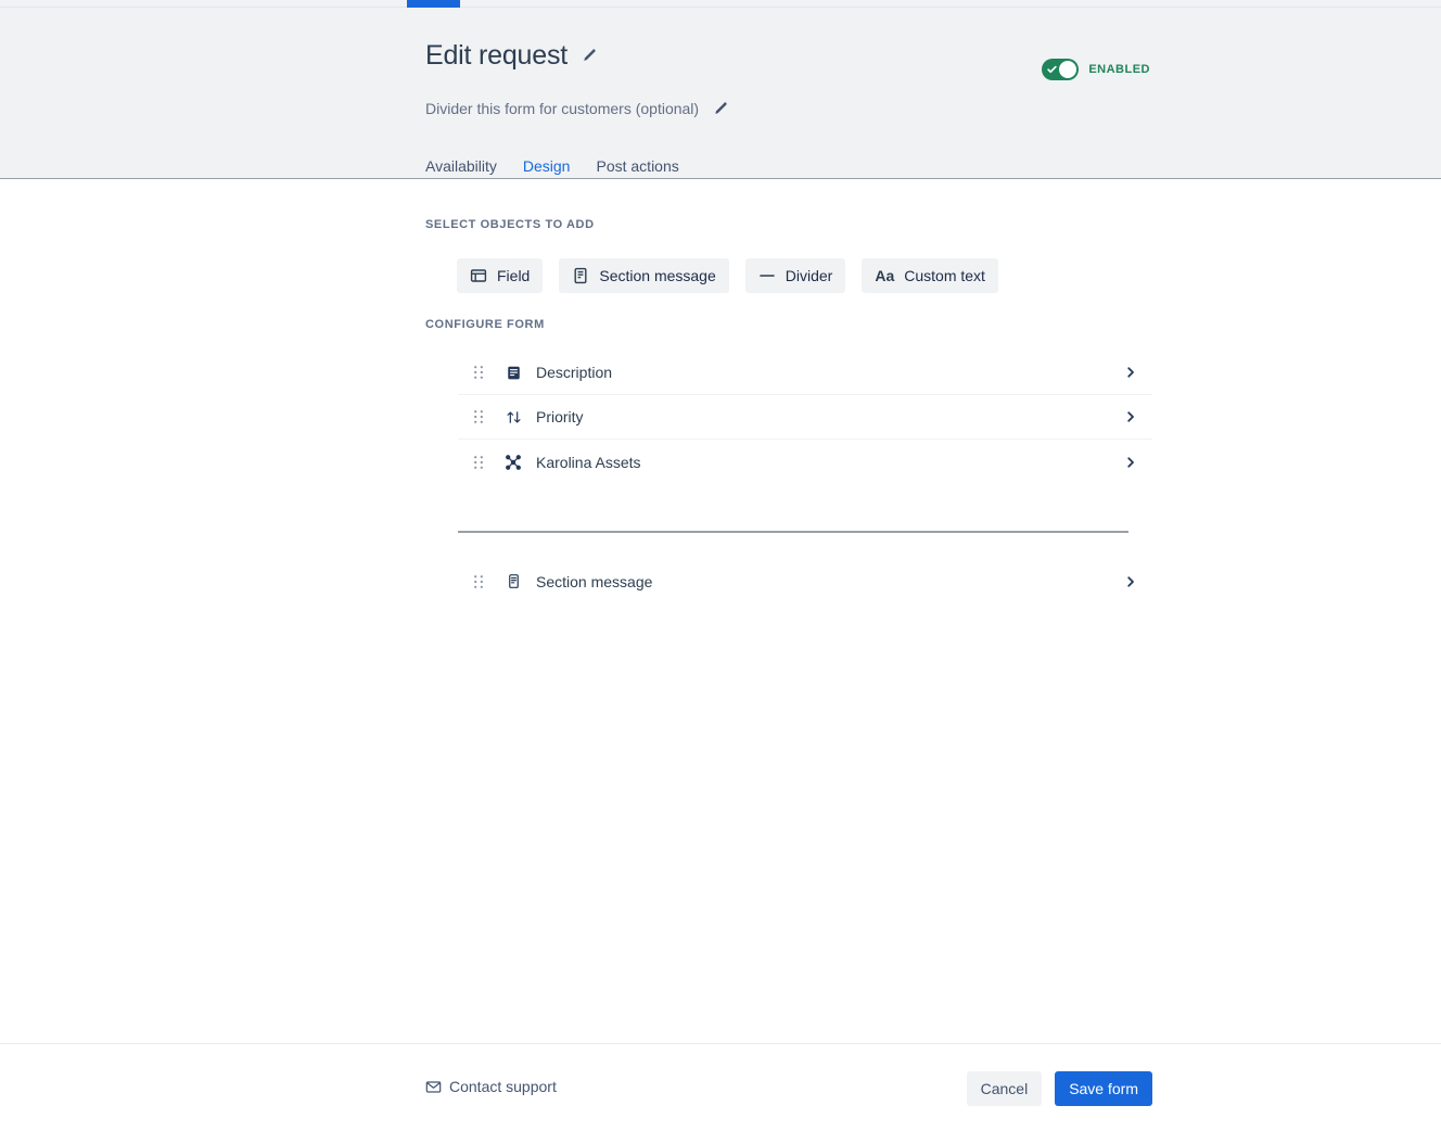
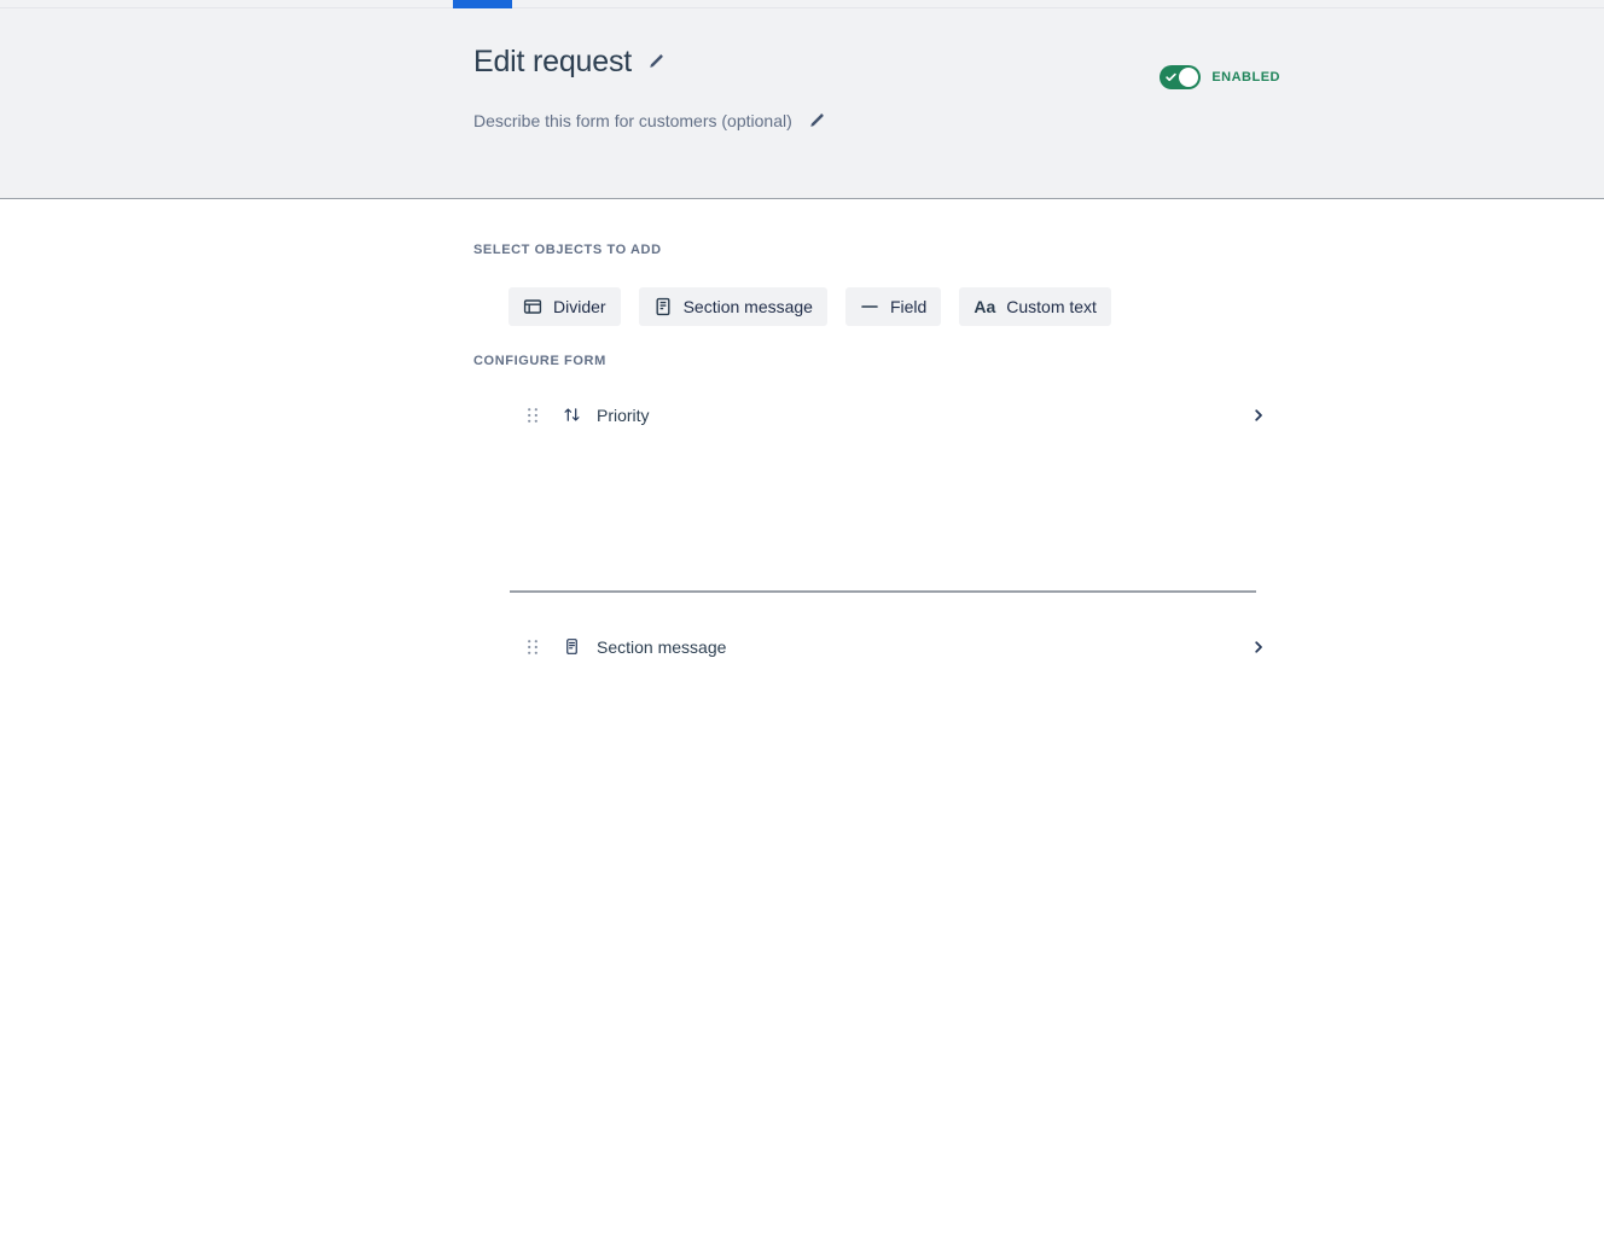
  Edit request
- Divider this form for customers (optional)
+ Describe this form for customers (optional)
  ENABLED
- Availability
- Design
- Post actions
  SELECT OBJECTS TO ADD
- Field
+ Divider
  Section message
- Divider
+ Field
  Aa
  Custom text
  CONFIGURE FORM
- Description
  Priority
- Karolina Assets
  Section message
- Contact support
- Cancel
- Save form
